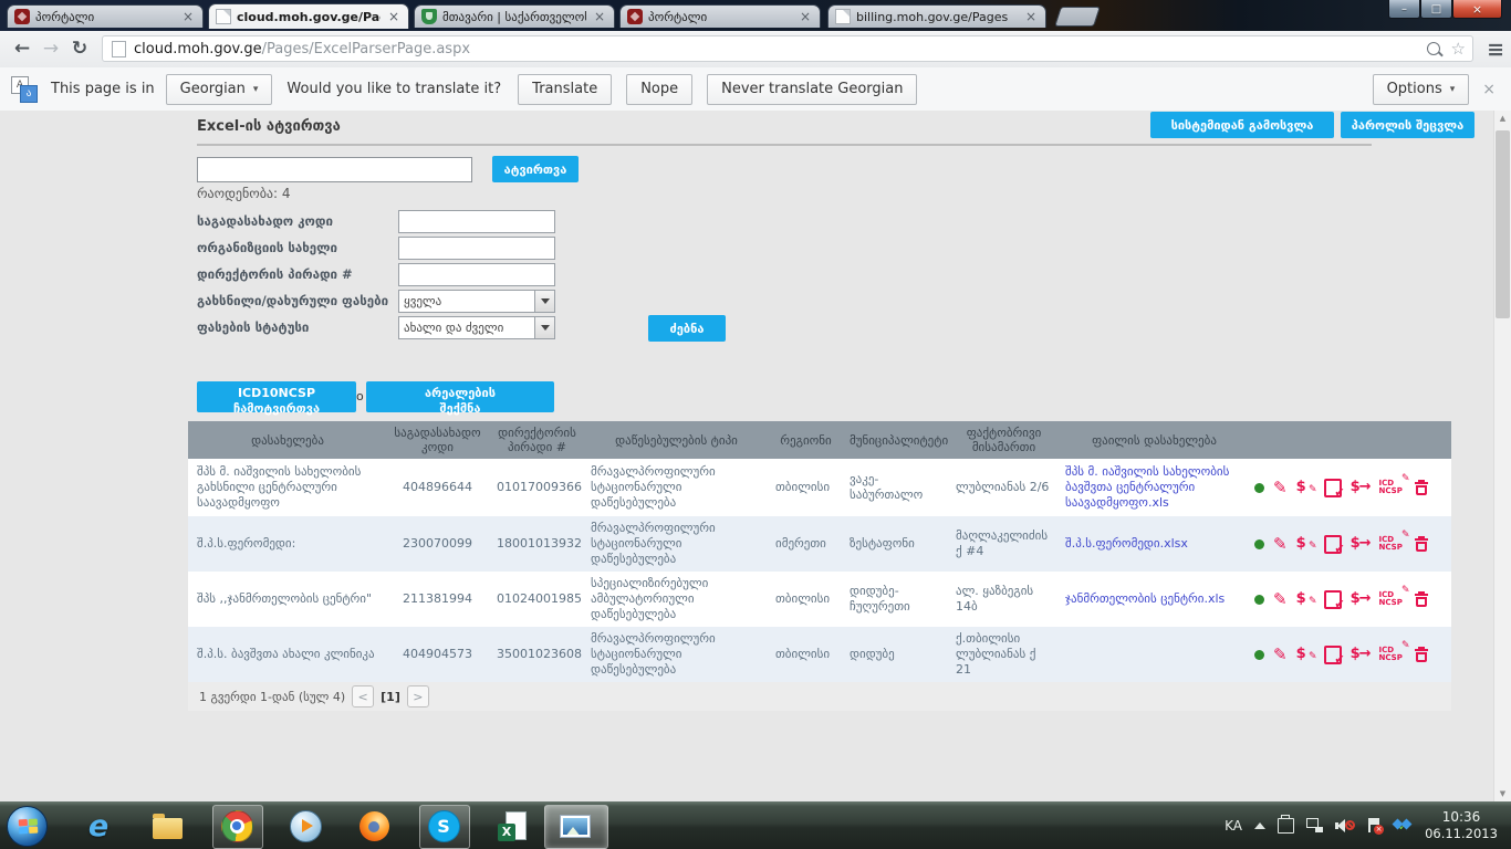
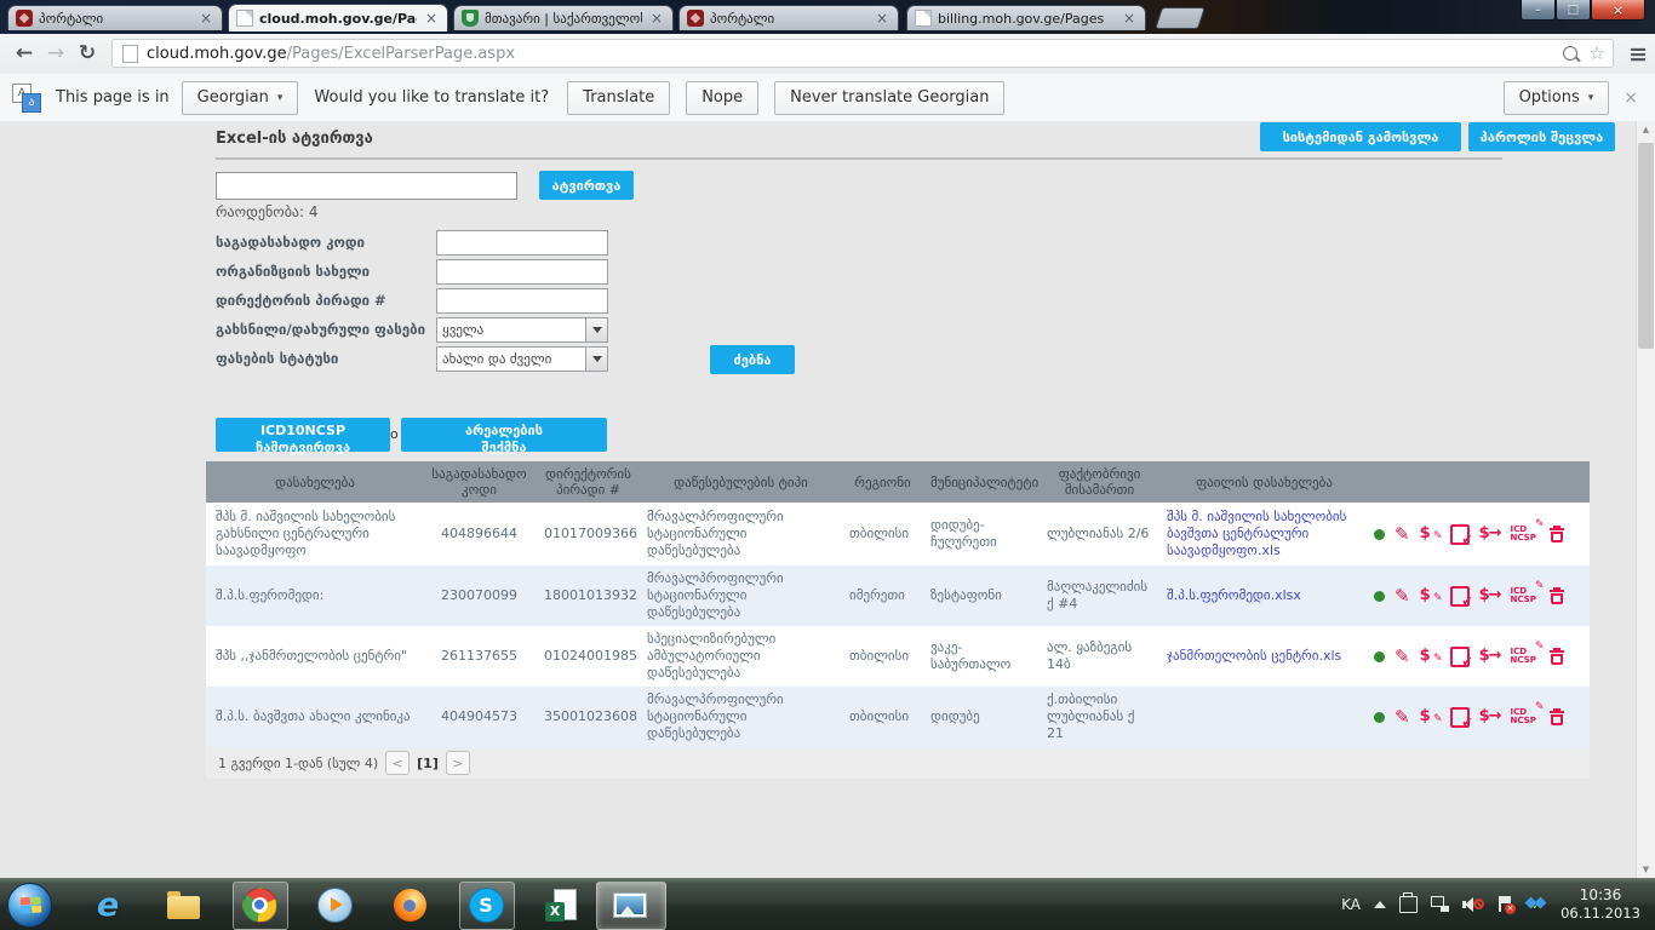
  პორტალი
  ×
  cloud.moh.gov.ge/Pa
  ×
  მთავარი | საქართველო
  ×
  პორტალი
  ×
  billing.moh.gov.ge/Pages
  ×
  –
  □
  ×
  ←
  →
  ↻
  cloud.moh.gov.ge
  /Pages/ExcelParserPage.aspx
  ☆
  ≡
  ა
  This page is in
  Georgian
  ▾
  Would you like to translate it?
  Translate
  Nope
  Never translate Georgian
  Options
  ▾
  ×
  Excel-ის ატვირთვა
  სისტემიდან გამოსვლა
  პაროლის შეცვლა
  ატვირთვა
  რაოდენობა: 4
  საგადასახადო კოდი
  ორგანიზციის სახელი
  დირექტორის პირადი #
  გახსნილი/დახურული ფასები
  ყველა
  ფასების სტატუსი
  ახალი და ძველი
  ძებნა
  ICD10NCSP
  ჩამოტვირთვა
  o
  არეალების
  შექმნა
  დასახელება
  საგადასახადო კოდი
  დირექტორის პირადი #
  დაწესებულების ტიპი
  რეგიონი
  მუნიციპალიტეტი
  ფაქტობრივი მისამართი
  ფაილის დასახელება
  შპს მ. იაშვილის სახელობის გახსნილი ცენტრალური საავადმყოფო
  404896644
  01017009366
  მრავალპროფილური სტაციონარული დაწესებულება
  თბილისი
- ვაკე-საბურთალო
+ დიდუბე-ჩუღურეთი
  ლუბლიანას 2/6
  შპს მ. იაშვილის სახელობის ბავშვთა ცენტრალური საავადმყოფო.xls
  ✎
  $
  ✎
  ✔
  $→
  ICD
  NCSP
  ✎
  შ.პ.ს.ფერომედი:
  230070099
  18001013932
  მრავალპროფილური სტაციონარული დაწესებულება
  იმერეთი
  ზესტაფონი
  მაღლაკელიძის ქ #4
  შ.პ.ს.ფერომედი.xlsx
  ✎
  $
  ✎
  ✔
  $→
  ICD
  NCSP
  ✎
  შპს ,,ჯანმრთელობის ცენტრი"
- 211381994
+ 261137655
  01024001985
  სპეციალიზირებული ამბულატორიული დაწესებულება
  თბილისი
- დიდუბე-ჩუღურეთი
+ ვაკე-საბურთალო
  ალ. ყაზბეგის 14ბ
  ჯანმრთელობის ცენტრი.xls
  ✎
  $
  ✎
  ✔
  $→
  ICD
  NCSP
  ✎
  შ.პ.ს. ბავშვთა ახალი კლინიკა
  404904573
  35001023608
  მრავალპროფილური სტაციონარული დაწესებულება
  თბილისი
  დიდუბე
  ქ.თბილისი ლუბლიანას ქ 21
  ✎
  $
  ✎
  ✔
  $→
  ICD
  NCSP
  ✎
  1 გვერდი 1-დან (სულ 4)
  <
  [1]
  >
  ▲
  ▼
  e
  S
  X
  KA
  ×
  10:36
  06.11.2013
